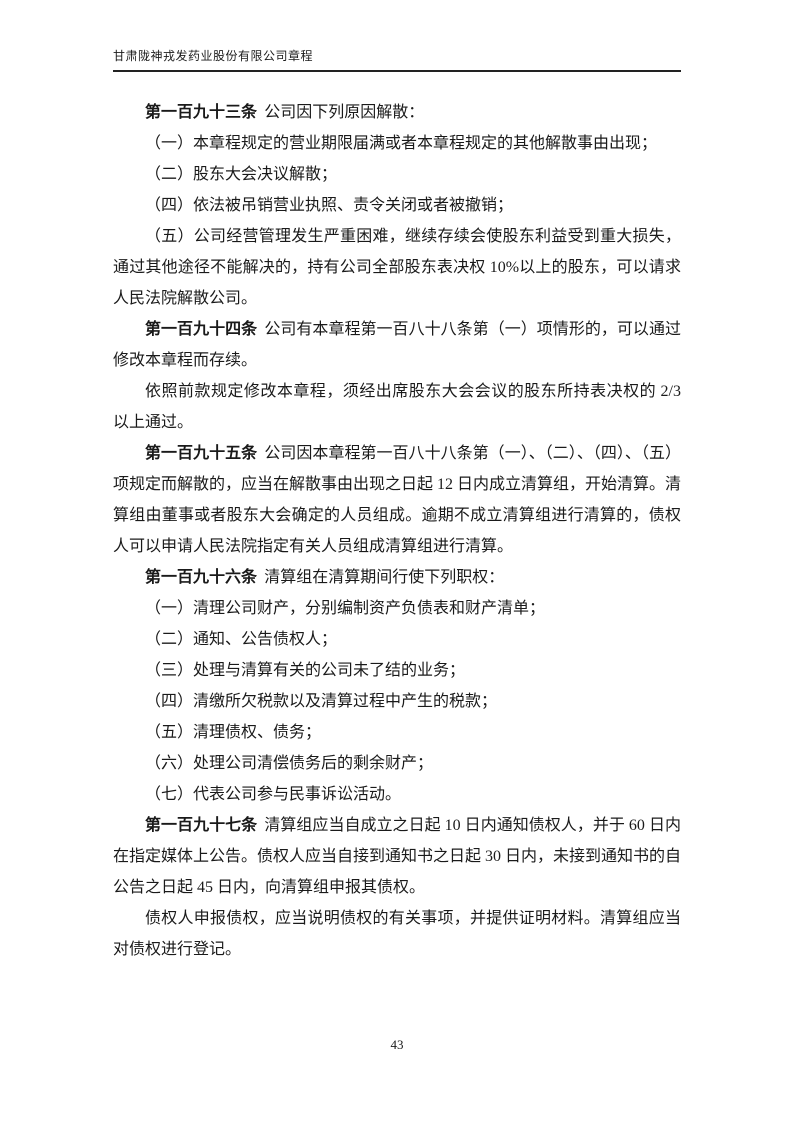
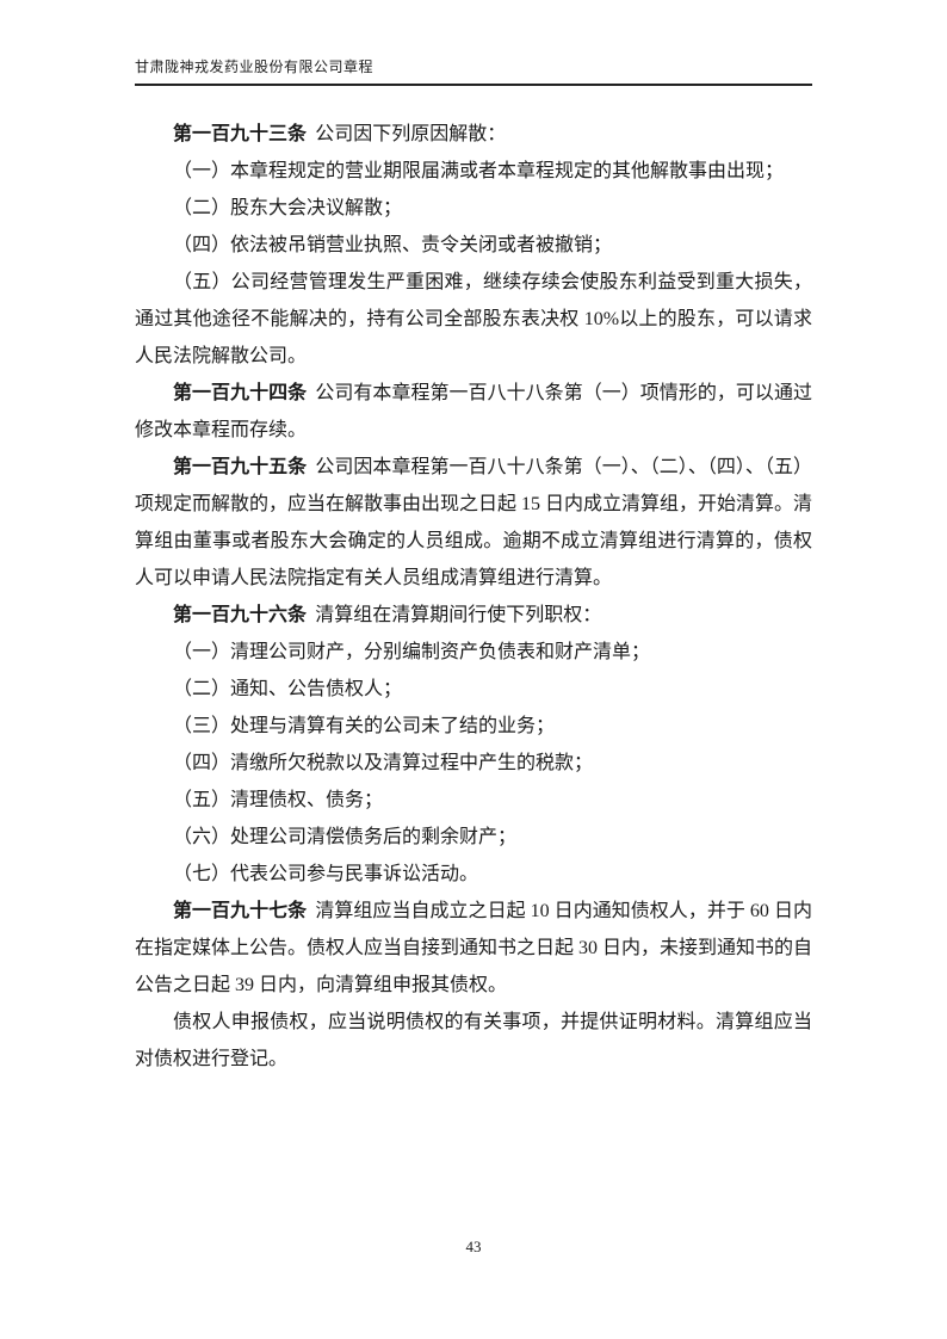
  甘肃陇神戎发药业股份有限公司章程
  第一百九十三条 公司因下列原因解散：
  （一）本章程规定的营业期限届满或者本章程规定的其他解散事由出现；
  （二）股东大会决议解散；
  （四）依法被吊销营业执照、责令关闭或者被撤销；
  （五）公司经营管理发生严重困难，继续存续会使股东利益受到重大损失，通过其他途径不能解决的，持有公司全部股东表决权 10%以上的股东，可以请求人民法院解散公司。
  第一百九十四条 公司有本章程第一百八十八条第（一）项情形的，可以通过修改本章程而存续。
- 依照前款规定修改本章程，须经出席股东大会会议的股东所持表决权的 2/3 以上通过。
- 第一百九十五条 公司因本章程第一百八十八条第（一）、（二）、（四）、（五）项规定而解散的，应当在解散事由出现之日起 12 日内成立清算组，开始清算。清算组由董事或者股东大会确定的人员组成。逾期不成立清算组进行清算的，债权人可以申请人民法院指定有关人员组成清算组进行清算。
+ 第一百九十五条 公司因本章程第一百八十八条第（一）、（二）、（四）、（五）项规定而解散的，应当在解散事由出现之日起 15 日内成立清算组，开始清算。清算组由董事或者股东大会确定的人员组成。逾期不成立清算组进行清算的，债权人可以申请人民法院指定有关人员组成清算组进行清算。
  第一百九十六条 清算组在清算期间行使下列职权：
  （一）清理公司财产，分别编制资产负债表和财产清单；
  （二）通知、公告债权人；
  （三）处理与清算有关的公司未了结的业务；
  （四）清缴所欠税款以及清算过程中产生的税款；
  （五）清理债权、债务；
  （六）处理公司清偿债务后的剩余财产；
  （七）代表公司参与民事诉讼活动。
- 第一百九十七条 清算组应当自成立之日起 10 日内通知债权人，并于 60 日内在指定媒体上公告。债权人应当自接到通知书之日起 30 日内，未接到通知书的自公告之日起 45 日内，向清算组申报其债权。
+ 第一百九十七条 清算组应当自成立之日起 10 日内通知债权人，并于 60 日内在指定媒体上公告。债权人应当自接到通知书之日起 30 日内，未接到通知书的自公告之日起 39 日内，向清算组申报其债权。
  债权人申报债权，应当说明债权的有关事项，并提供证明材料。清算组应当对债权进行登记。
  43
